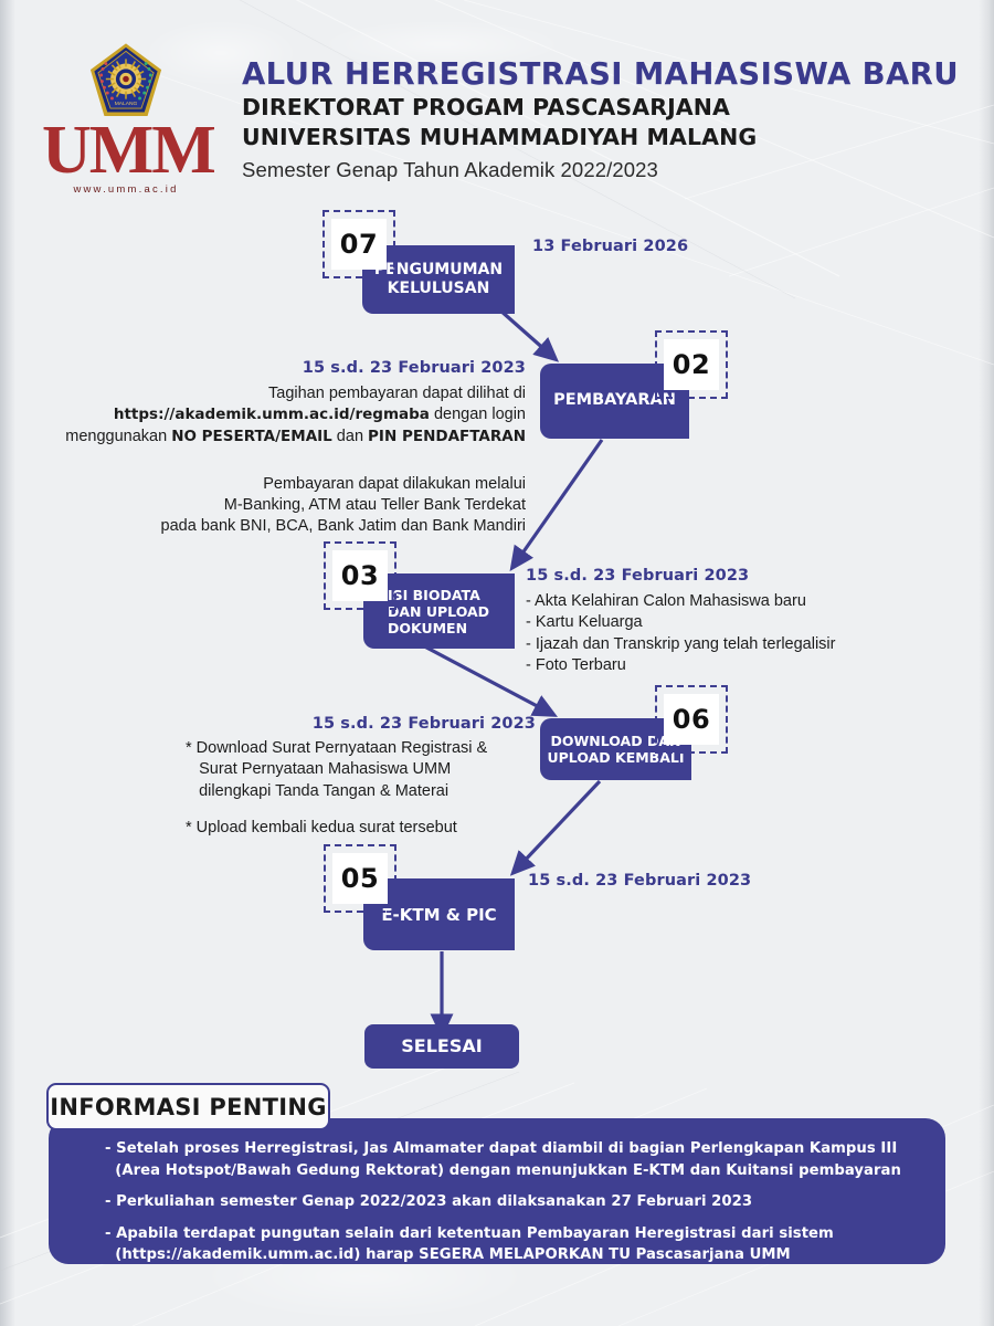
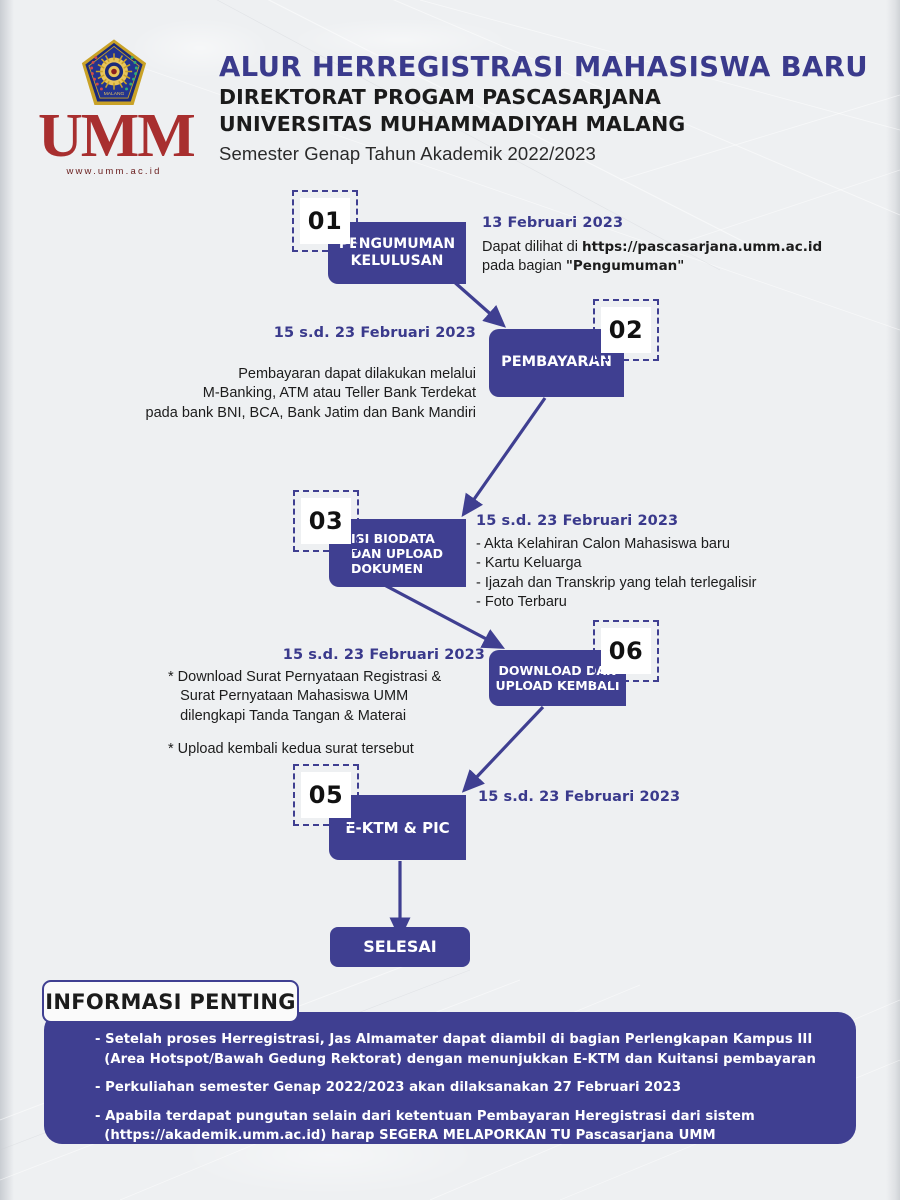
  UMM
  www.umm.ac.id
  ALUR HERREGISTRASI MAHASISWA BARU
  DIREKTORAT PROGAM PASCASARJANA
  UNIVERSITAS MUHAMMADIYAH MALANG
  Semester Genap Tahun Akademik 2022/2023
- 07
+ 01
  NGUMUMAN
  KELULUSAN
- 13 Februari 2026
+ 13 Februari 2023
+ Dapat dilihat di https://pascasarjana.umm.ac.id
+ pada bagian "Pengumuman"
  02
  PEMBAYARAN
  15 s.d. 23 Februari 2023
- Tagihan pembayaran dapat dilihat di
- https://akademik.umm.ac.id/regmaba dengan login
- menggunakan NO PESERTA/EMAIL dan PIN PENDAFTARAN
  Pembayaran dapat dilakukan melalui
  M-Banking, ATM atau Teller Bank Terdekat
  pada bank BNI, BCA, Bank Jatim dan Bank Mandiri
  03
  SI BIODATA
  DAN UPLOAD
  DOKUMEN
  15 s.d. 23 Februari 2023
  - Akta Kelahiran Calon Mahasiswa baru
  - Kartu Keluarga
  - Ijazah dan Transkrip yang telah terlegalisir
  - Foto Terbaru
  06
  DOWNLOAD D
  UPLOAD KEMBALI
  15 s.d. 23 Februari 2023
  * Download Surat Pernyataan Registrasi &
  Surat Pernyataan Mahasiswa UMM
  dilengkapi Tanda Tangan & Materai
  * Upload kembali kedua surat tersebut
  05
  E-KTM & PIC
  15 s.d. 23 Februari 2023
  SELESAI
  INFORMASI PENTING
  - Setelah proses Herregistrasi, Jas Almamater dapat diambil di bagian Perlengkapan Kampus III
  (Area Hotspot/Bawah Gedung Rektorat) dengan menunjukkan E-KTM dan Kuitansi pembayaran
  - Perkuliahan semester Genap 2022/2023 akan dilaksanakan 27 Februari 2023
  - Apabila terdapat pungutan selain dari ketentuan Pembayaran Heregistrasi dari sistem
  (https://akademik.umm.ac.id) harap SEGERA MELAPORKAN TU Pascasarjana UMM
